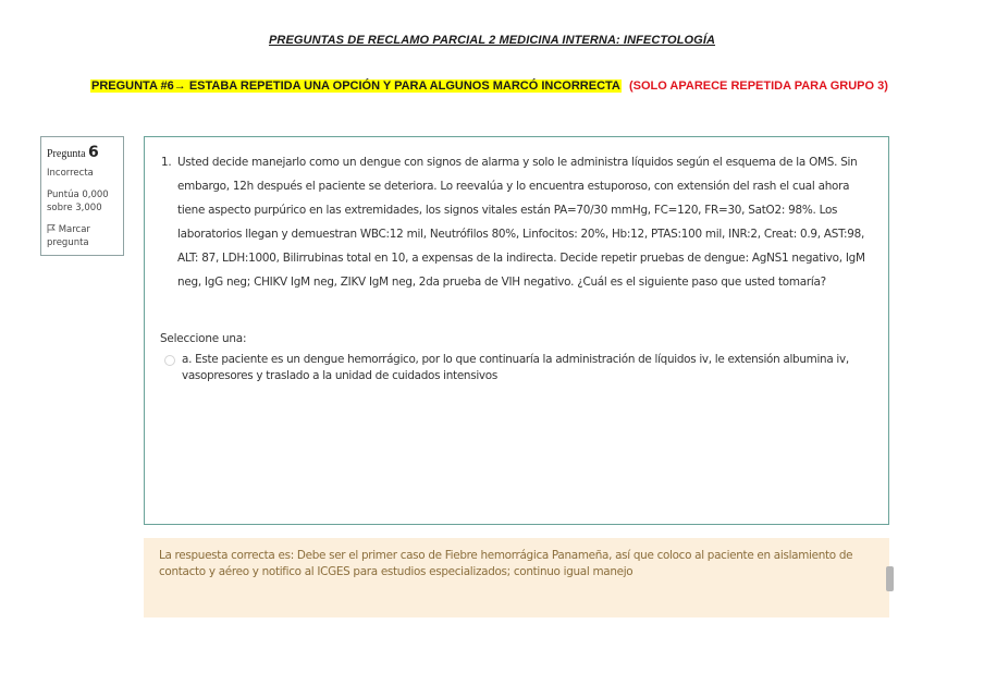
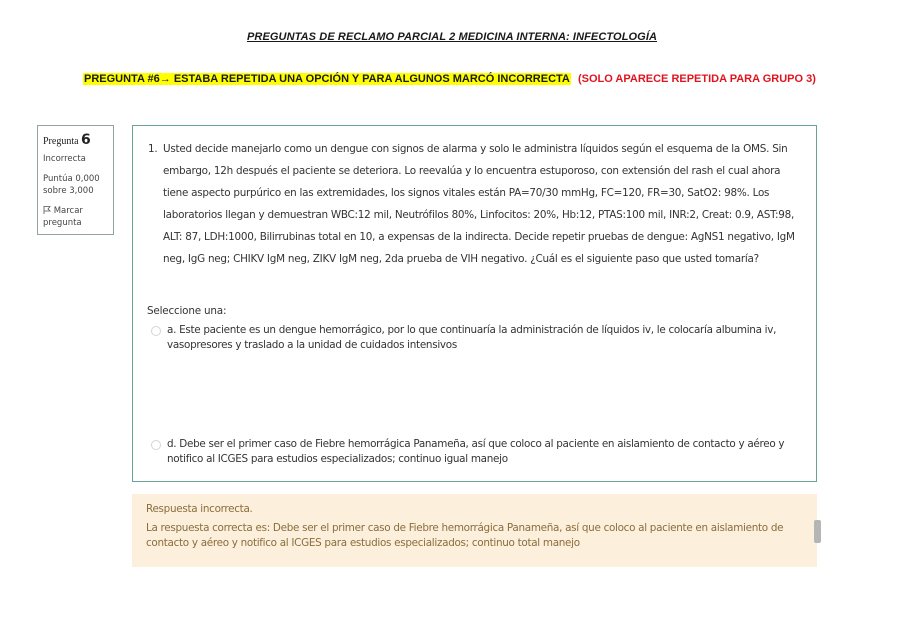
  PREGUNTAS DE RECLAMO PARCIAL 2 MEDICINA INTERNA: INFECTOLOGÍA
  PREGUNTA #6→ ESTABA REPETIDA UNA OPCIÓN Y PARA ALGUNOS MARCÓ INCORRECTA (SOLO APARECE REPETIDA PARA GRUPO 3)
  Pregunta 6
  Incorrecta
  Puntúa 0,000
  sobre 3,000
  Marcar
  pregunta
  1.
  Usted decide manejarlo como un dengue con signos de alarma y solo le administra líquidos según el esquema de la OMS. Sin embargo, 12h después el paciente se deteriora. Lo reevalúa y lo encuentra estuporoso, con extensión del rash el cual ahora tiene aspecto purpúrico en las extremidades, los signos vitales están PA=70/30 mmHg, FC=120, FR=30, SatO2: 98%. Los laboratorios llegan y demuestran WBC:12 mil, Neutrófilos 80%, Linfocitos: 20%, Hb:12, PTAS:100 mil, INR:2, Creat: 0.9, AST:98, ALT: 87, LDH:1000, Bilirrubinas total en 10, a expensas de la indirecta. Decide repetir pruebas de dengue: AgNS1 negativo, IgM neg, IgG neg; CHIKV IgM neg, ZIKV IgM neg, 2da prueba de VIH negativo. ¿Cuál es el siguiente paso que usted tomaría?
  Seleccione una:
- a. Este paciente es un dengue hemorrágico, por lo que continuaría la administración de líquidos iv, le extensión albumina iv, vasopresores y traslado a la unidad de cuidados intensivos
+ a. Este paciente es un dengue hemorrágico, por lo que continuaría la administración de líquidos iv, le colocaría albumina iv, vasopresores y traslado a la unidad de cuidados intensivos
+ d. Debe ser el primer caso de Fiebre hemorrágica Panameña, así que coloco al paciente en aislamiento de contacto y aéreo y notifico al ICGES para estudios especializados; continuo igual manejo
+ Respuesta incorrecta.
- La respuesta correcta es: Debe ser el primer caso de Fiebre hemorrágica Panameña, así que coloco al paciente en aislamiento de contacto y aéreo y notifico al ICGES para estudios especializados; continuo igual manejo
+ La respuesta correcta es: Debe ser el primer caso de Fiebre hemorrágica Panameña, así que coloco al paciente en aislamiento de contacto y aéreo y notifico al ICGES para estudios especializados; continuo total manejo
